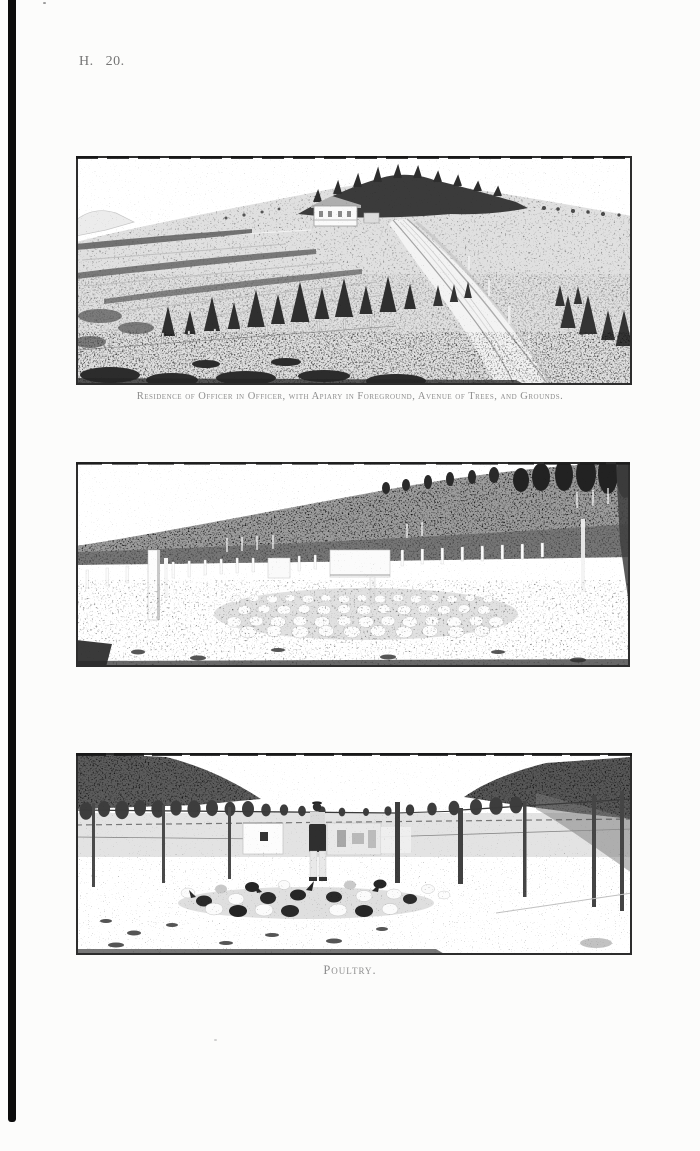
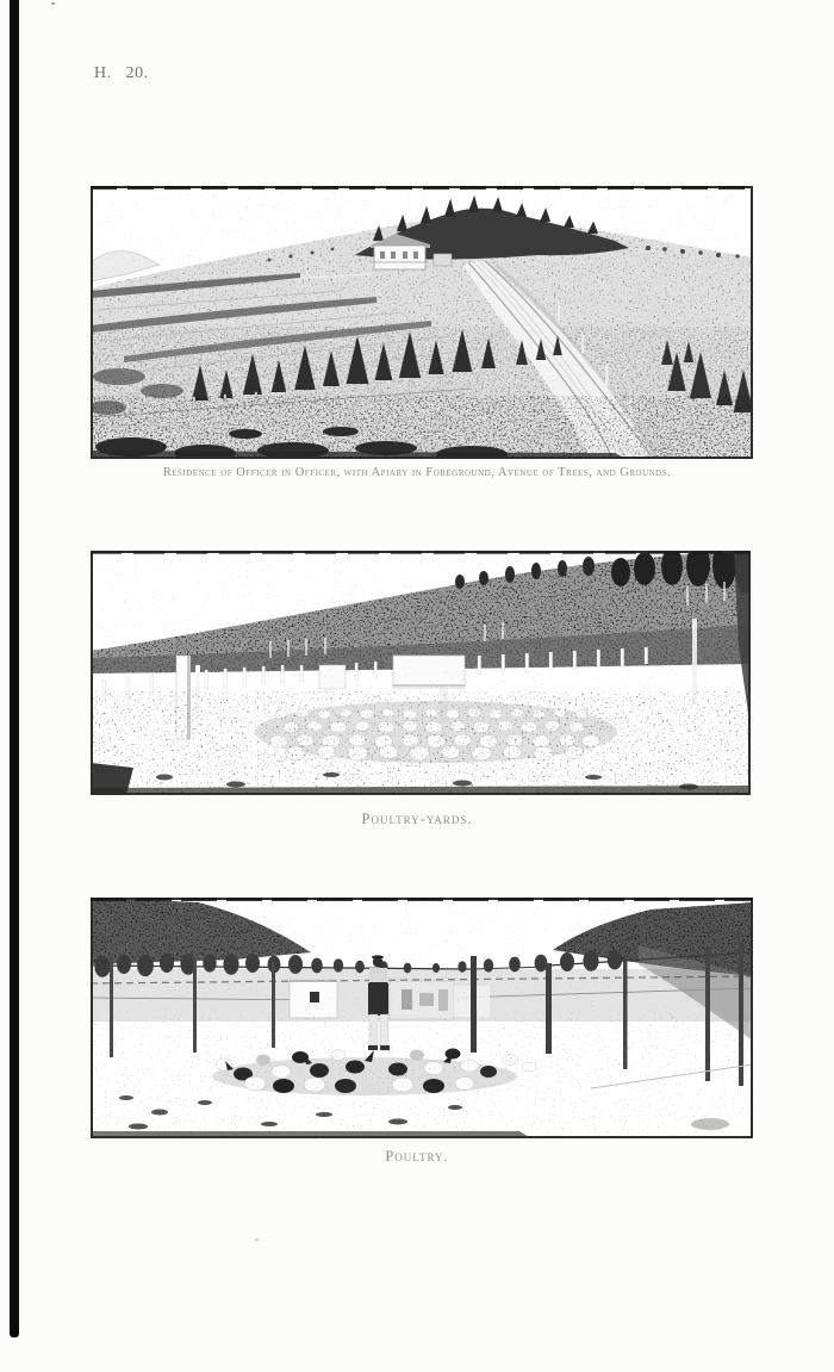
  H. 20.
  Residence of Officer in Officer, with Apiary in Foreground, Avenue of Trees, and Grounds.
+ Poultry-yards.
  Poultry.
